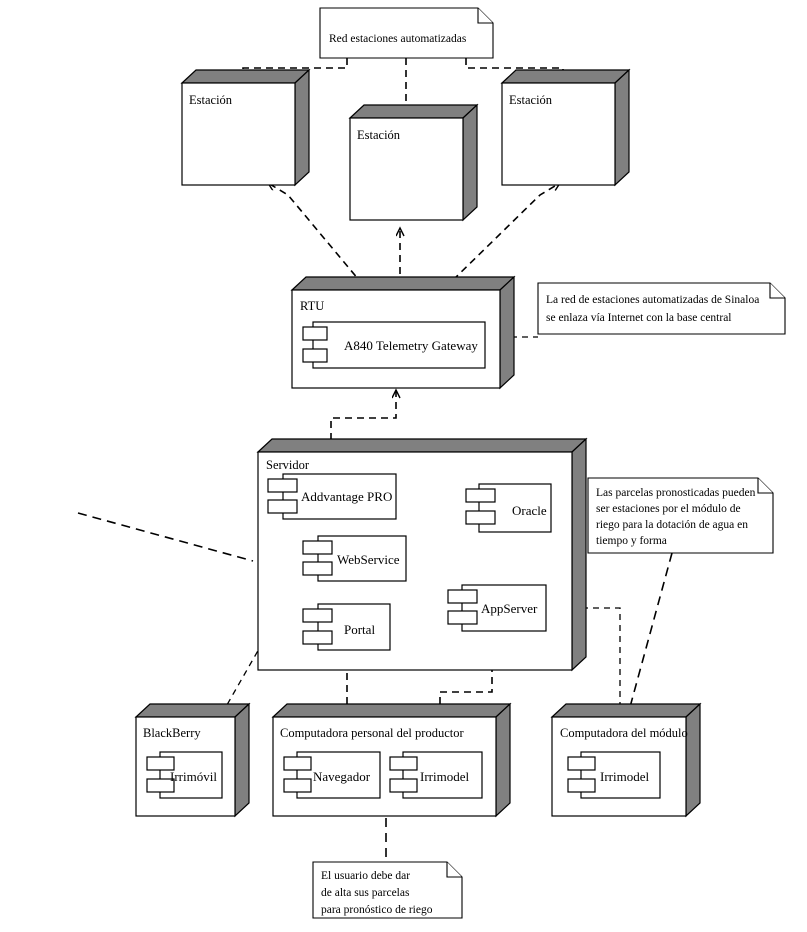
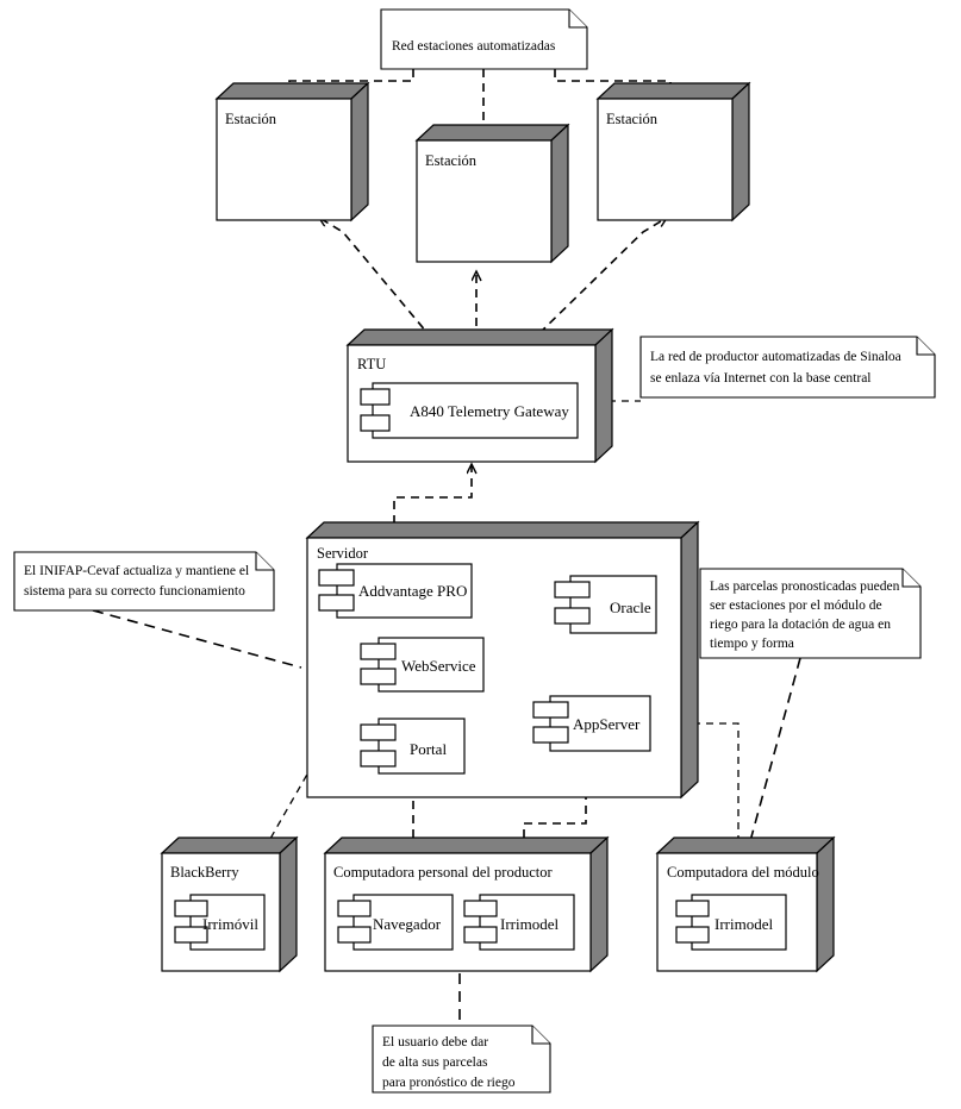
  Red estaciones automatizadas
  Estación
  Estación
  Estación
  RTU
  A840 Telemetry Gateway
- La red de estaciones automatizadas de Sinaloa
+ La red de productor automatizadas de Sinaloa
  se enlaza vía Internet con la base central
  Servidor
  Addvantage PRO
  Oracle
  WebService
  Portal
  AppServer
+ El INIFAP-Cevaf actualiza y mantiene el
+ sistema para su correcto funcionamiento
  Las parcelas pronosticadas pueden
  ser estaciones por el módulo de
  riego para la dotación de agua en
  tiempo y forma
  BlackBerry
  Irrimóvil
  Computadora personal del productor
  Navegador
  Irrimodel
  Computadora del módulo
  Irrimodel
  El usuario debe dar
  de alta sus parcelas
  para pronóstico de riego
